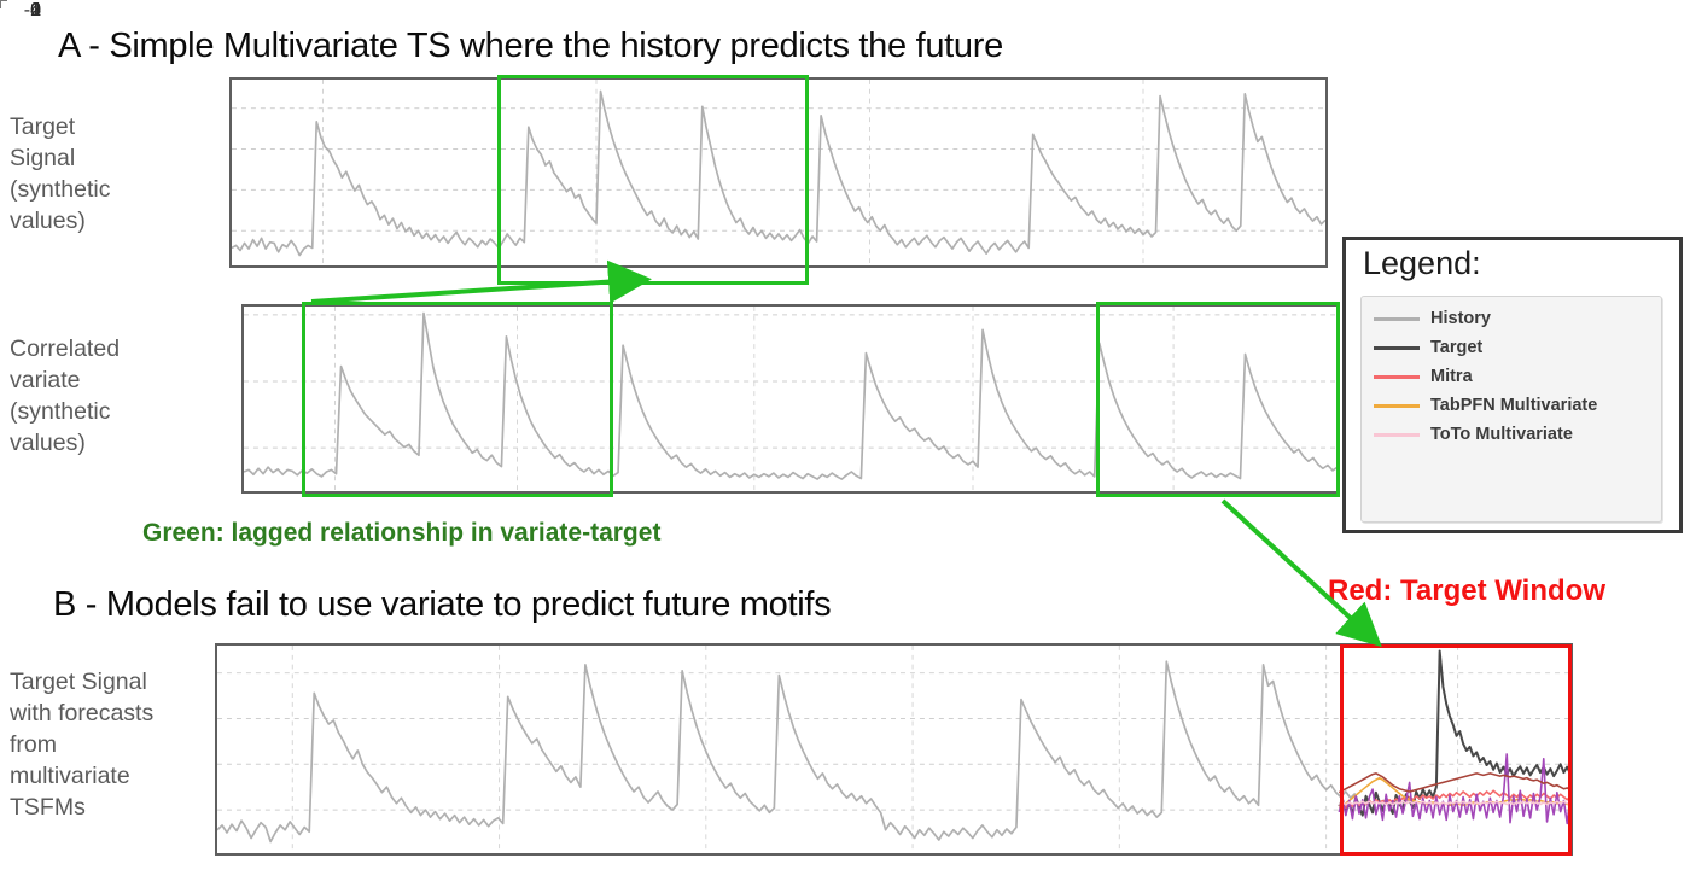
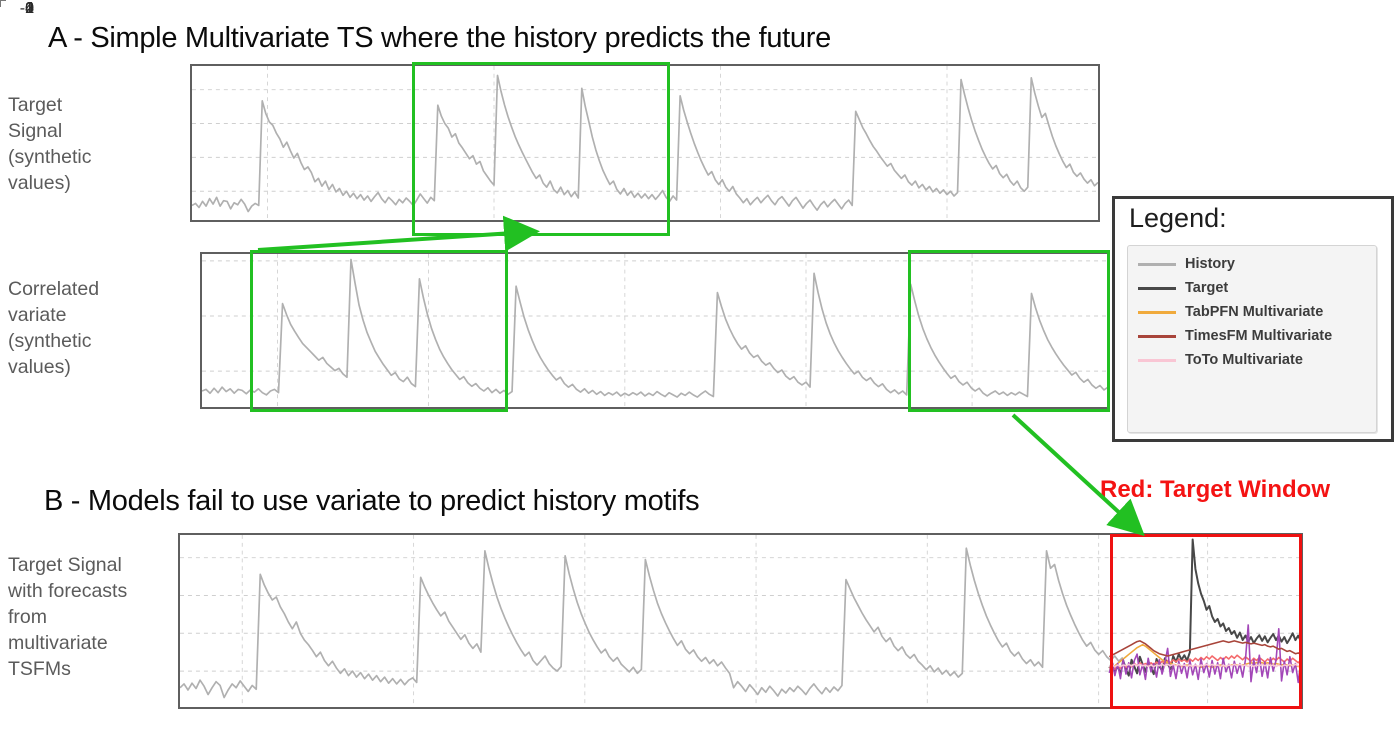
  A - Simple Multivariate TS where the history predicts the future
  Target
  Signal
  (synthetic
  values)
  Correlated
  variate
  (synthetic
  values)
  2
  1
  0
  -1
  4
- Green: lagged relationship in variate-target
- B - Models fail to use variate to predict future motifs
+ B - Models fail to use variate to predict history motifs
  Target Signal
  with forecasts
  from
  multivariate
  TSFMs
  Red: Target Window
  Legend:
  History
  Target
- Mitra
  TabPFN Multivariate
+ TimesFM Multivariate
  ToTo Multivariate
